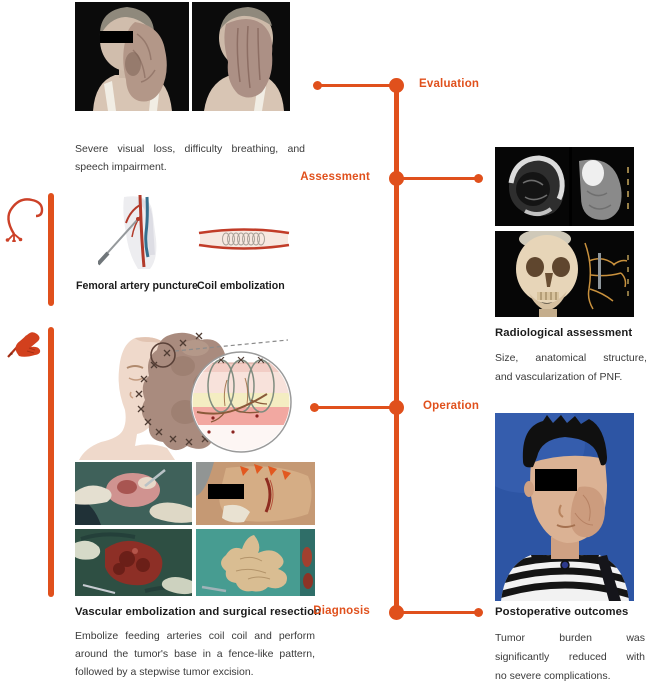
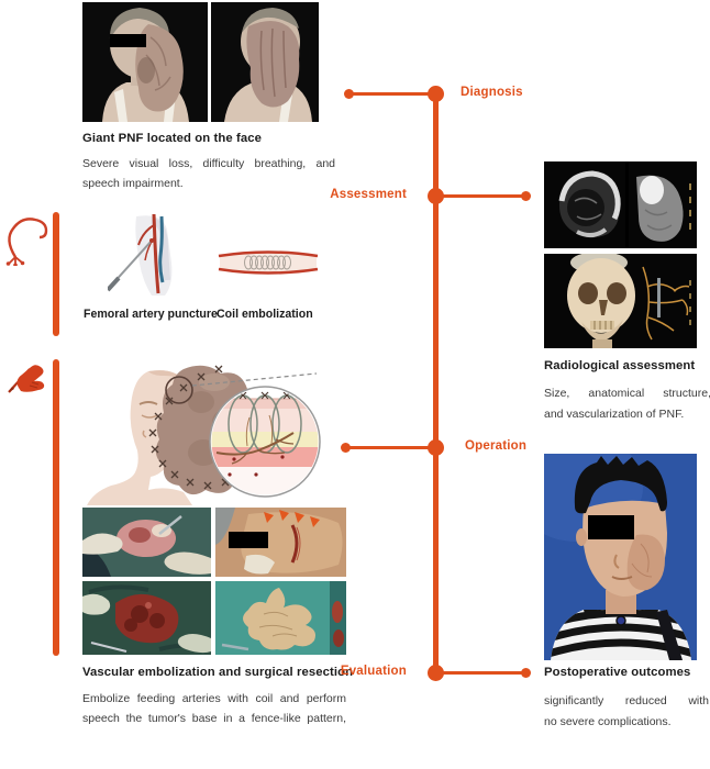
+ Giant PNF located on the face
  Severe visual loss, difficulty breathing, and
  speech impairment.
  Femoral artery puncture
  Coil embolization
  Vascular embolization and surgical resection
- Embolize feeding arteries coil coil and perform
+ Embolize feeding arteries with coil and perform
- around the tumor's base in a fence-like pattern,
+ speech the tumor's base in a fence-like pattern,
- followed by a stepwise tumor excision.
- Evaluation
+ Diagnosis
  Assessment
  Operation
- Diagnosis
+ Evaluation
  Radiological assessment
  Size, anatomical structure
  and vascularization of PNF.
  Postoperative outcomes
- Tumor burden was
  significantly reduced with
  no severe complications.
